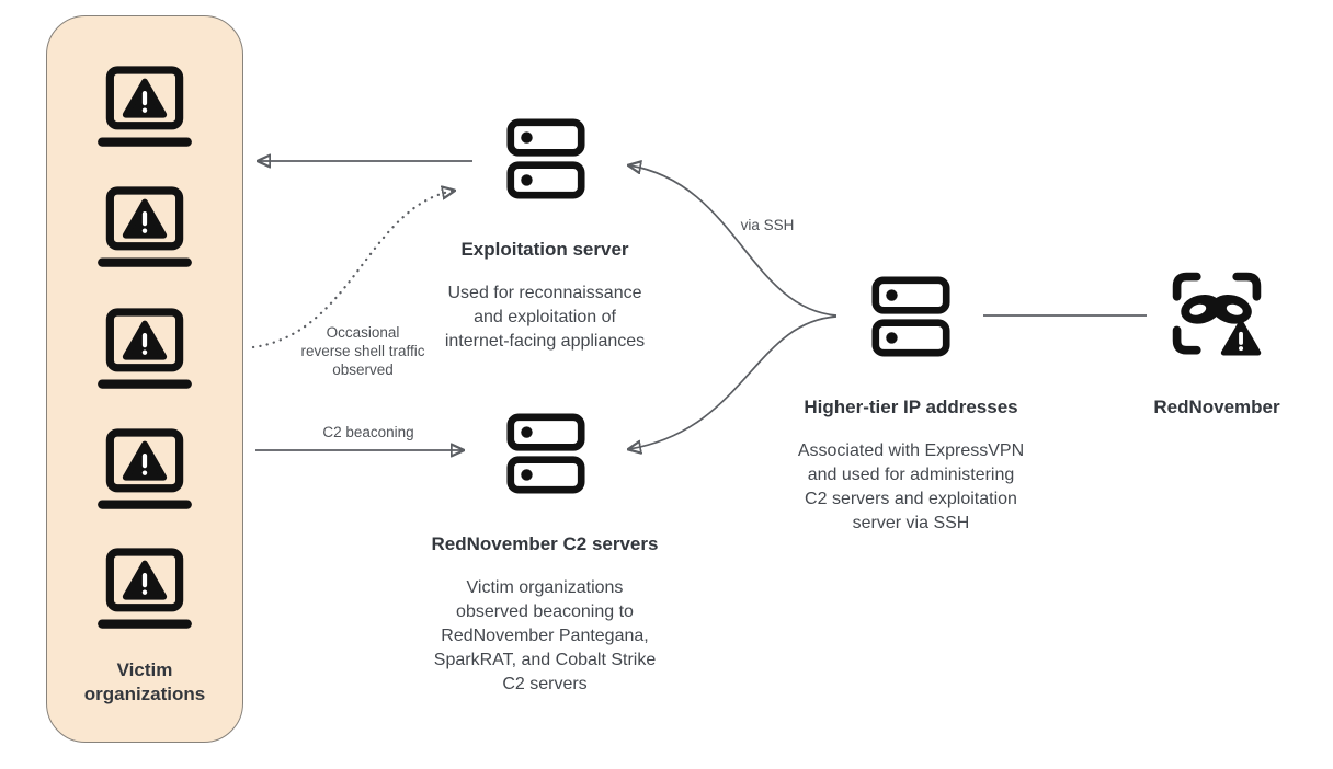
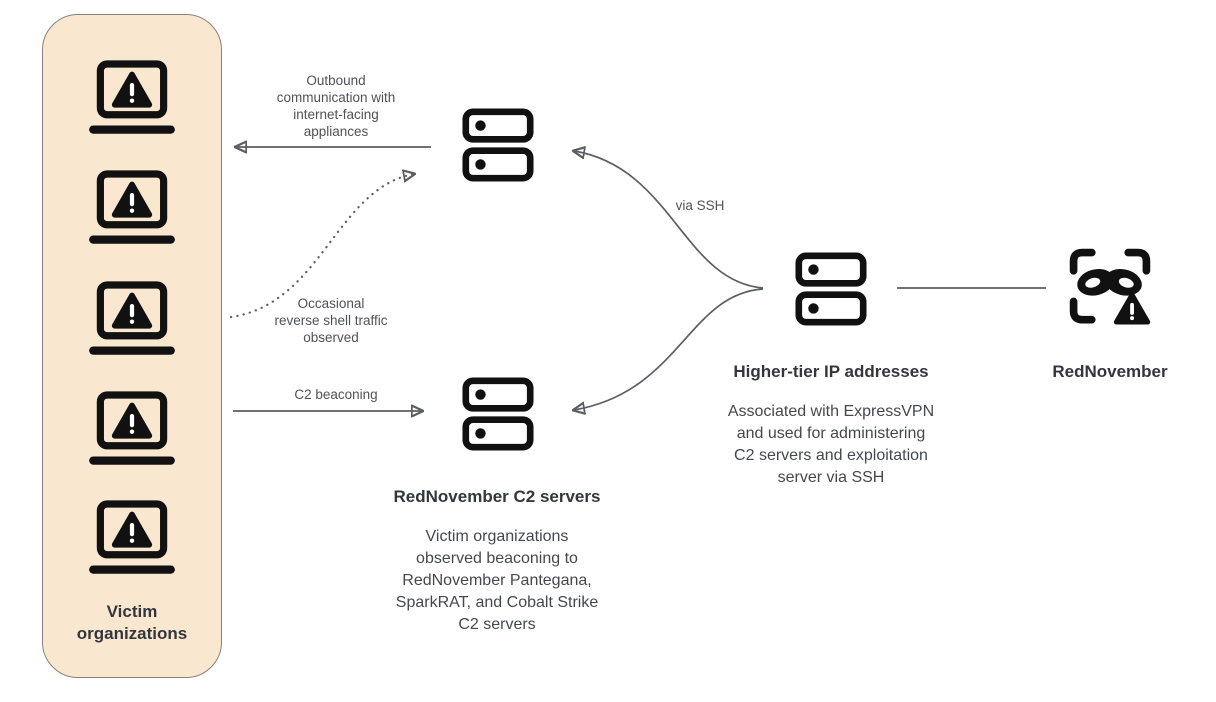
  Victim
  organizations
- Exploitation server
- Used for reconnaissance
- and exploitation of
- internet-facing appliances
  RedNovember C2 servers
  Victim organizations
  observed beaconing to
  RedNovember Pantegana,
  SparkRAT, and Cobalt Strike
  C2 servers
  Higher-tier IP addresses
  Associated with ExpressVPN
  and used for administering
  C2 servers and exploitation
  server via SSH
  RedNovember
+ Outbound
+ communication with
+ internet-facing
+ appliances
  Occasional
  reverse shell traffic
  observed
  C2 beaconing
  via SSH
